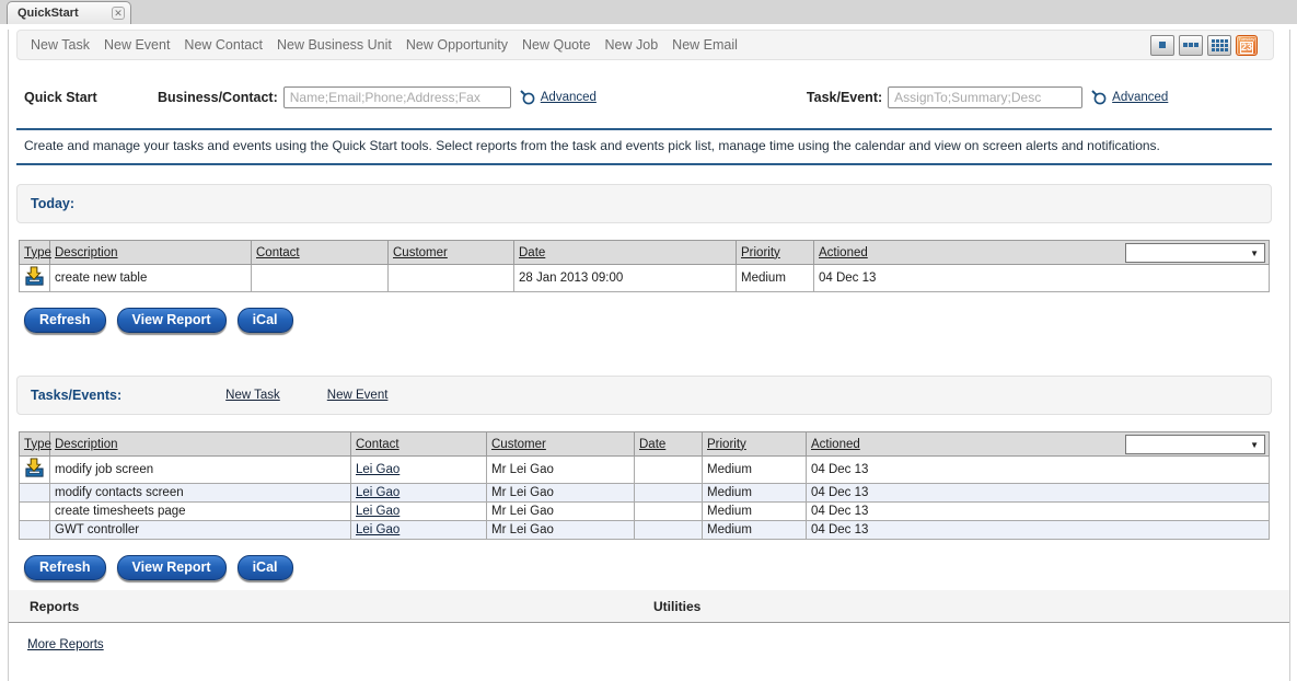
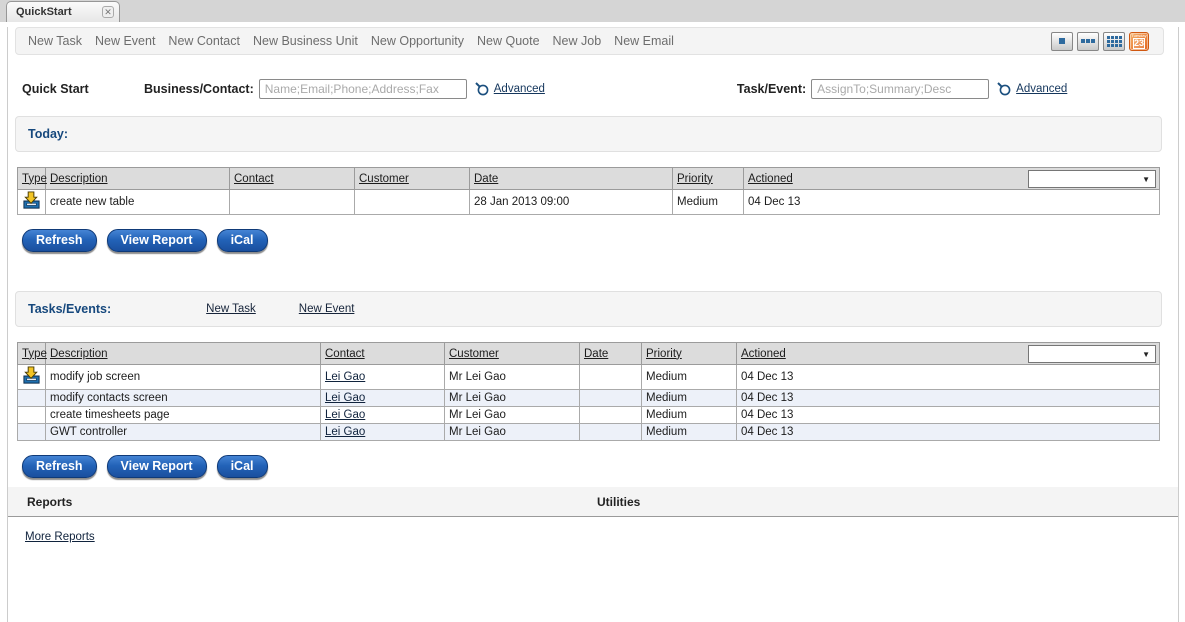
  QuickStart
  ✕
  New Task
  New Event
  New Contact
  New Business Unit
  New Opportunity
  New Quote
  New Job
  New Email
  23
  Quick Start
  Business/Contact:
  Name;Email;Phone;Address;Fax
  Advanced
  Task/Event:
  AssignTo;Summary;Desc
  Advanced
- Create and manage your tasks and events using the Quick Start tools. Select reports from the task and events pick list, manage time using the calendar and view on screen alerts and notifications.
  Today:
  Type	Description	Contact	Customer	Date	Priority	Actioned ▼
  	create new table			28 Jan 2013 09:00	Medium	04 Dec 13
  Refresh
  View Report
  iCal
  Tasks/Events:
  New Task
  New Event
  Type	Description	Contact	Customer	Date	Priority	Actioned ▼
  	modify job screen	Lei Gao	Mr Lei Gao		Medium	04 Dec 13
  	modify contacts screen	Lei Gao	Mr Lei Gao		Medium	04 Dec 13
  	create timesheets page	Lei Gao	Mr Lei Gao		Medium	04 Dec 13
  	GWT controller	Lei Gao	Mr Lei Gao		Medium	04 Dec 13
  Refresh
  View Report
  iCal
  Reports
  Utilities
  More Reports
